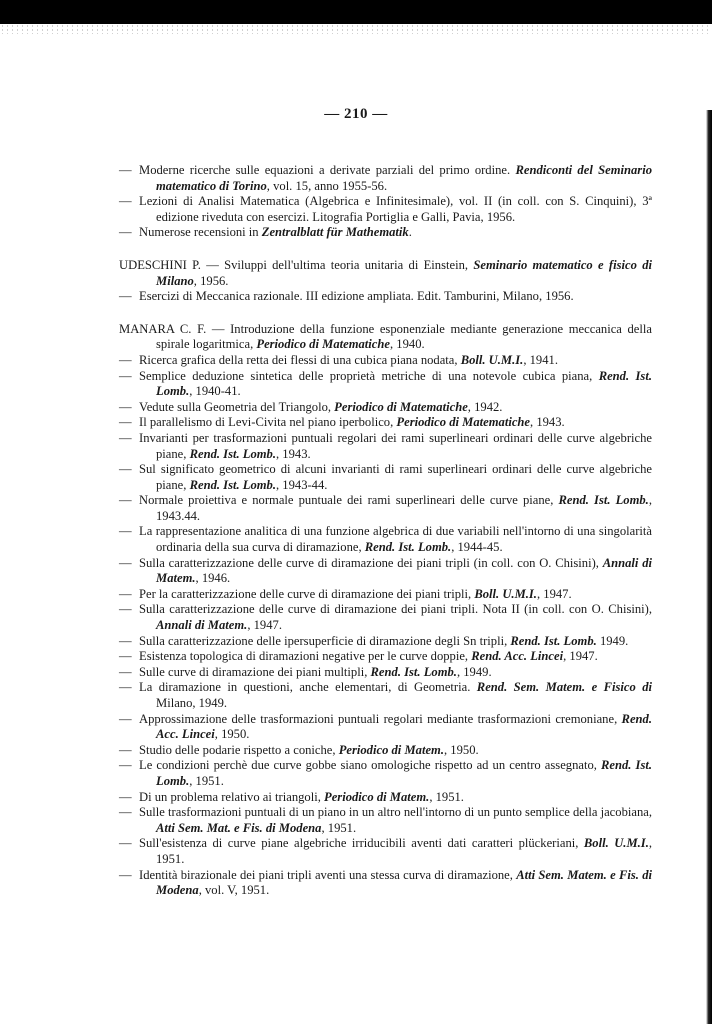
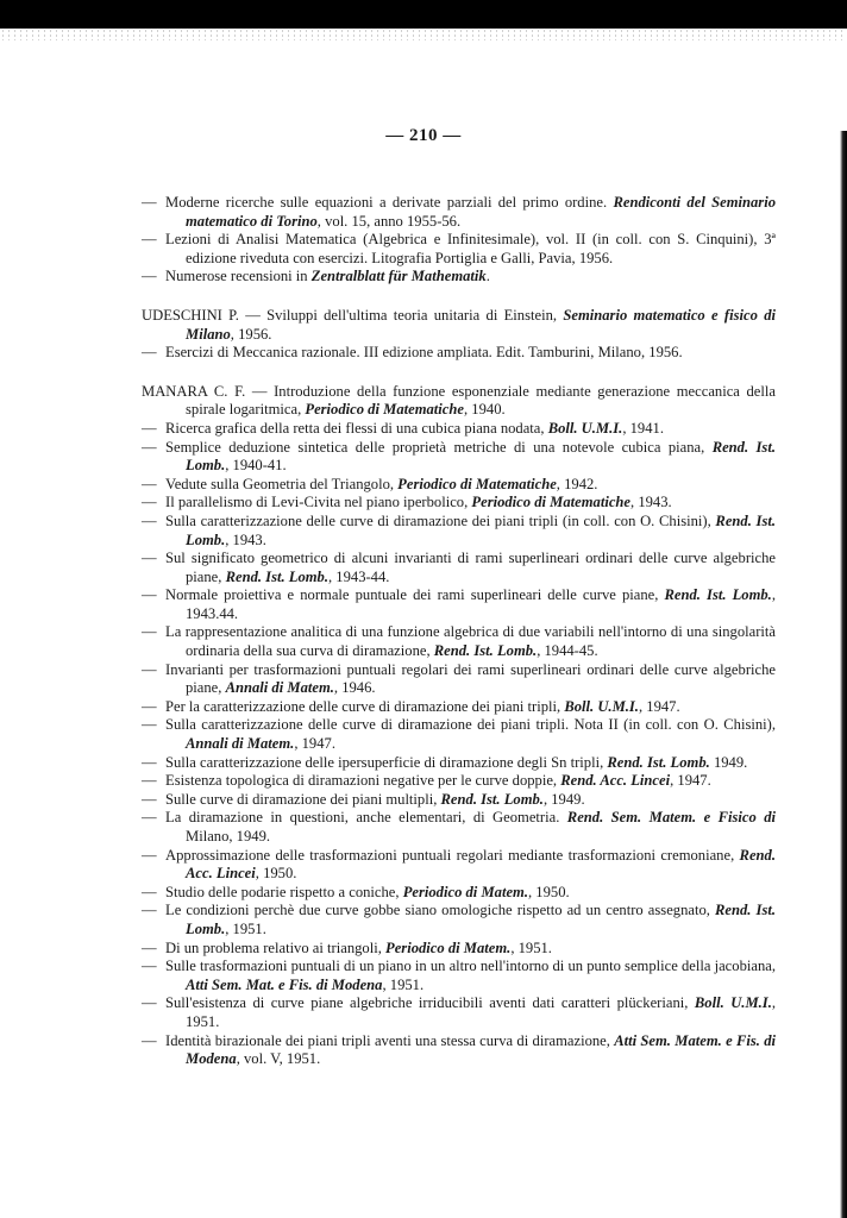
  — 210 —
  — Moderne ricerche sulle equazioni a derivate parziali del primo ordine. Rendiconti del Seminario matematico di Torino, vol. 15, anno 1955-56.
  — Lezioni di Analisi Matematica (Algebrica e Infinitesimale), vol. II (in coll. con S. Cinquini), 3ª edizione riveduta con esercizi. Litografia Portiglia e Galli, Pavia, 1956.
  — Numerose recensioni in Zentralblatt für Mathematik.
  UDESCHINI P. — Sviluppi dell'ultima teoria unitaria di Einstein, Seminario matematico e fisico di Milano, 1956.
  — Esercizi di Meccanica razionale. III edizione ampliata. Edit. Tamburini, Milano, 1956.
  MANARA C. F. — Introduzione della funzione esponenziale mediante generazione meccanica della spirale logaritmica, Periodico di Matematiche, 1940.
  — Ricerca grafica della retta dei flessi di una cubica piana nodata, Boll. U.M.I., 1941.
  — Semplice deduzione sintetica delle proprietà metriche di una notevole cubica piana, Rend. Ist. Lomb., 1940-41.
  — Vedute sulla Geometria del Triangolo, Periodico di Matematiche, 1942.
  — Il parallelismo di Levi-Civita nel piano iperbolico, Periodico di Matematiche, 1943.
- — Invarianti per trasformazioni puntuali regolari dei rami superlineari ordinari delle curve algebriche piane, Rend. Ist. Lomb., 1943.
+ — Sulla caratterizzazione delle curve di diramazione dei piani tripli (in coll. con O. Chisini), Rend. Ist. Lomb., 1943.
  — Sul significato geometrico di alcuni invarianti di rami superlineari ordinari delle curve algebriche piane, Rend. Ist. Lomb., 1943-44.
  — Normale proiettiva e normale puntuale dei rami superlineari delle curve piane, Rend. Ist. Lomb., 1943.44.
  — La rappresentazione analitica di una funzione algebrica di due variabili nell'intorno di una singolarità ordinaria della sua curva di diramazione, Rend. Ist. Lomb., 1944-45.
- — Sulla caratterizzazione delle curve di diramazione dei piani tripli (in coll. con O. Chisini), Annali di Matem., 1946.
+ — Invarianti per trasformazioni puntuali regolari dei rami superlineari ordinari delle curve algebriche piane, Annali di Matem., 1946.
  — Per la caratterizzazione delle curve di diramazione dei piani tripli, Boll. U.M.I., 1947.
  — Sulla caratterizzazione delle curve di diramazione dei piani tripli. Nota II (in coll. con O. Chisini), Annali di Matem., 1947.
  — Sulla caratterizzazione delle ipersuperficie di diramazione degli Sn tripli, Rend. Ist. Lomb. 1949.
  — Esistenza topologica di diramazioni negative per le curve doppie, Rend. Acc. Lincei, 1947.
  — Sulle curve di diramazione dei piani multipli, Rend. Ist. Lomb., 1949.
  — La diramazione in questioni, anche elementari, di Geometria. Rend. Sem. Matem. e Fisico di Milano, 1949.
  — Approssimazione delle trasformazioni puntuali regolari mediante trasformazioni cremoniane, Rend. Acc. Lincei, 1950.
  — Studio delle podarie rispetto a coniche, Periodico di Matem., 1950.
  — Le condizioni perchè due curve gobbe siano omologiche rispetto ad un centro assegnato, Rend. Ist. Lomb., 1951.
  — Di un problema relativo ai triangoli, Periodico di Matem., 1951.
  — Sulle trasformazioni puntuali di un piano in un altro nell'intorno di un punto semplice della jacobiana, Atti Sem. Mat. e Fis. di Modena, 1951.
  — Sull'esistenza di curve piane algebriche irriducibili aventi dati caratteri plückeriani, Boll. U.M.I., 1951.
  — Identità birazionale dei piani tripli aventi una stessa curva di diramazione, Atti Sem. Matem. e Fis. di Modena, vol. V, 1951.
